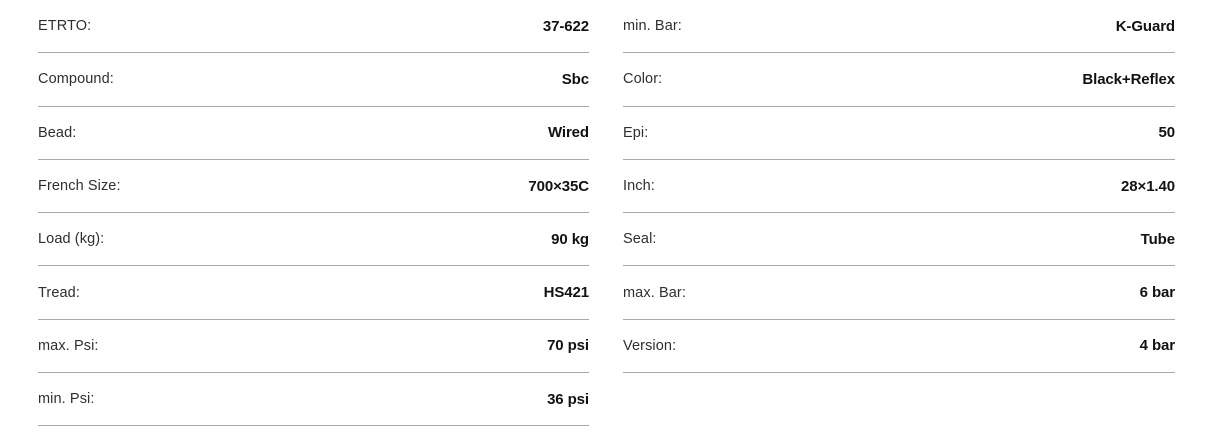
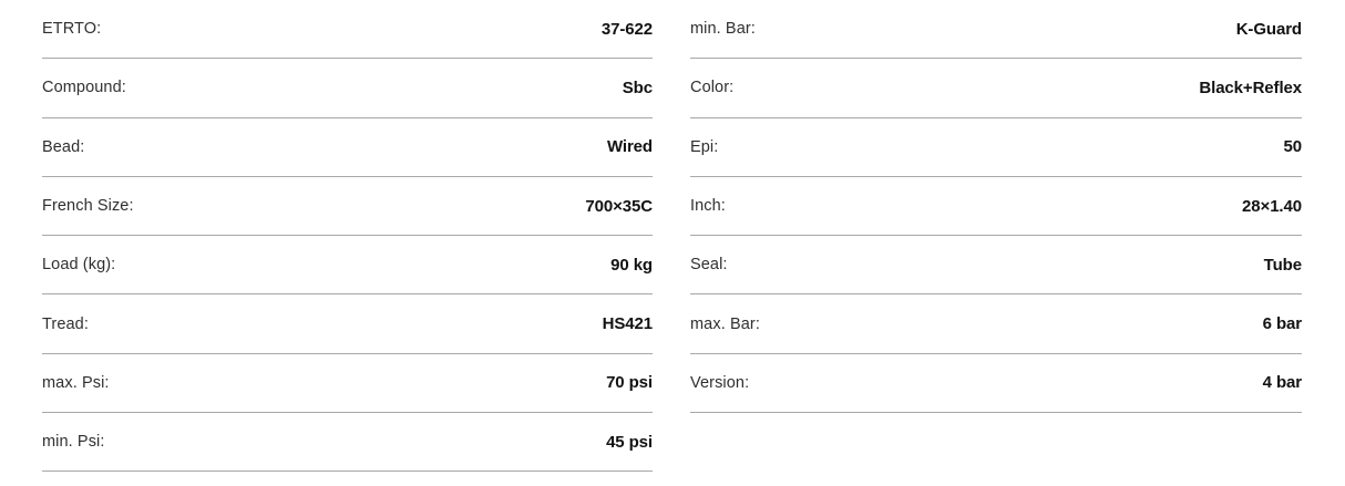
  ETRTO:
  37-622
  Compound:
  Sbc
  Bead:
  Wired
  French Size:
  700×35C
  Load (kg):
  90 kg
  Tread:
  HS421
  max. Psi:
  70 psi
  min. Psi:
- 36 psi
+ 45 psi
  min. Bar:
  K-Guard
  Color:
  Black+Reflex
  Epi:
  50
  Inch:
  28×1.40
  Seal:
  Tube
  max. Bar:
  6 bar
  Version:
  4 bar
